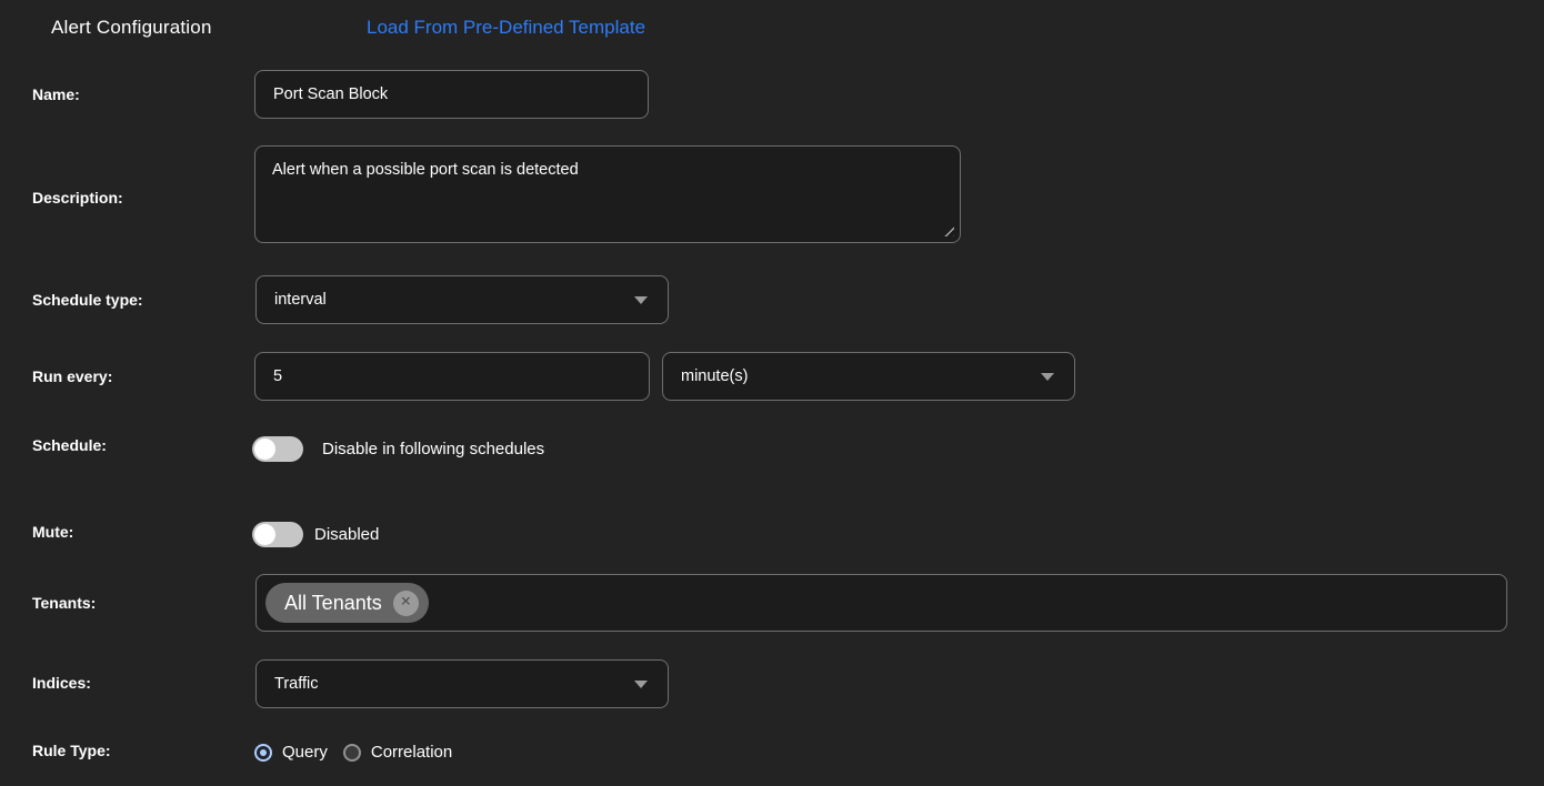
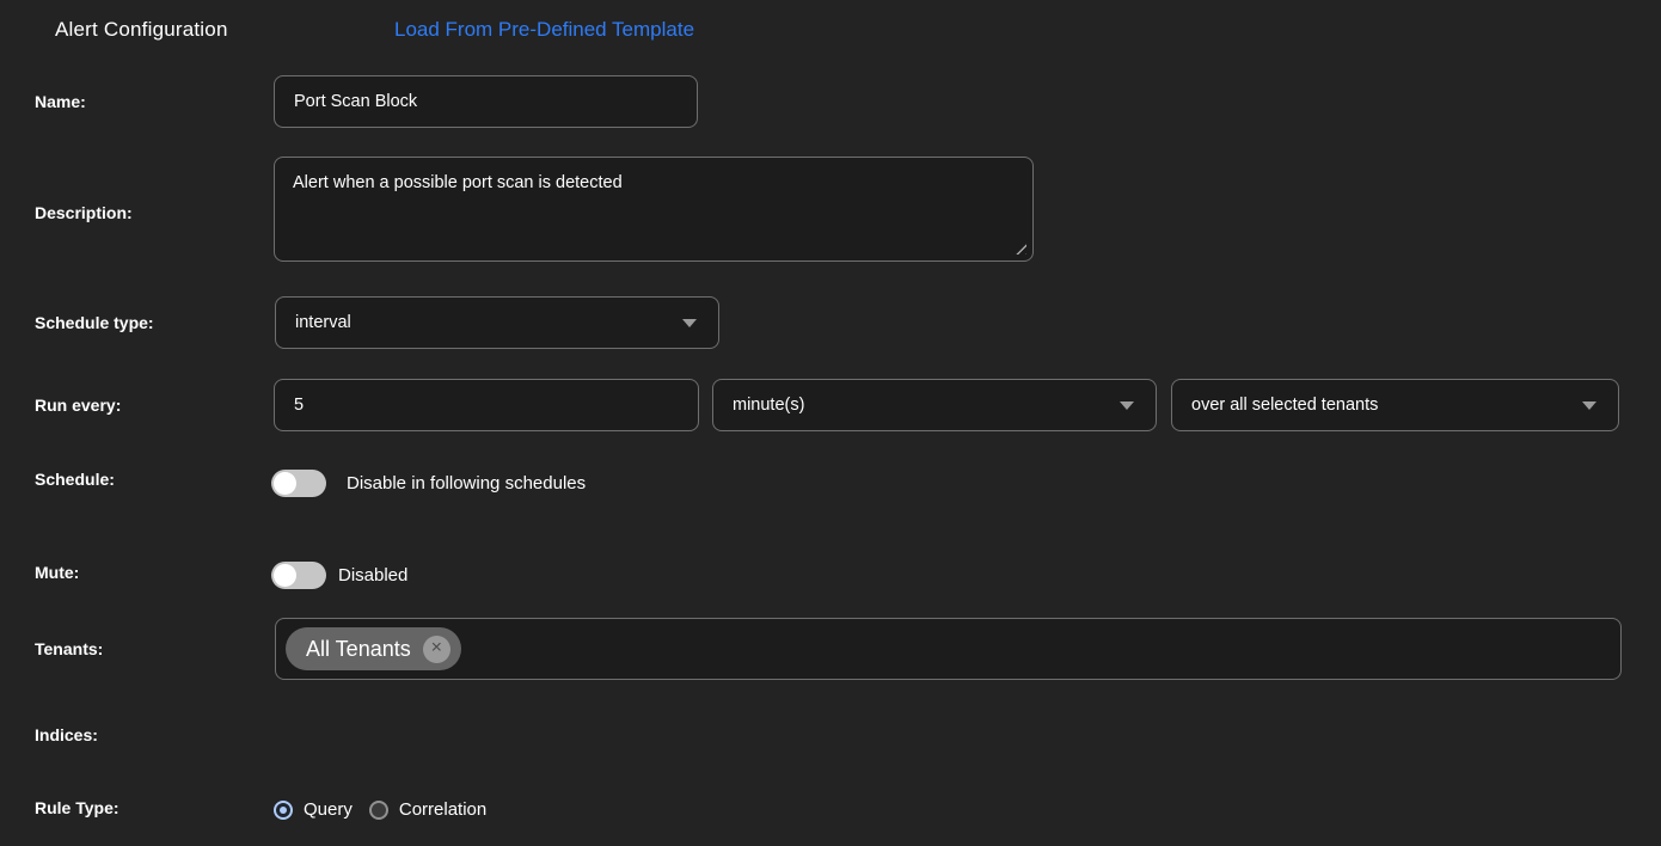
  Alert Configuration
  Load From Pre-Defined Template
  Name:
  Port Scan Block
  Description:
  Alert when a possible port scan is detected
  Schedule type:
  interval
  Run every:
  5
  minute(s)
+ over all selected tenants
  Schedule:
  Disable in following schedules
  Mute:
  Disabled
  Tenants:
  All Tenants
  ×
  Indices:
- Traffic
  Rule Type:
  Query
  Correlation
